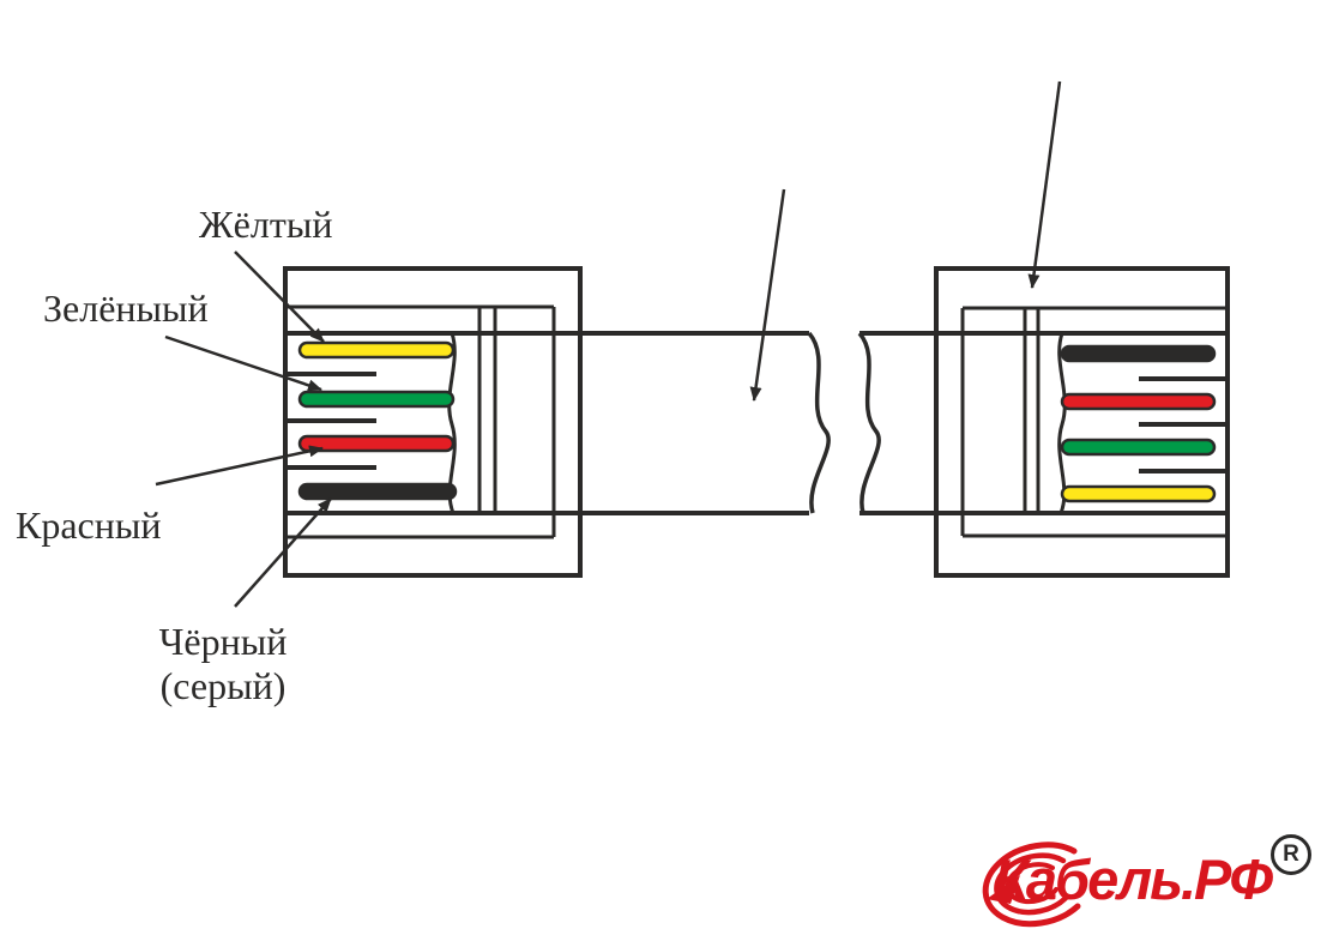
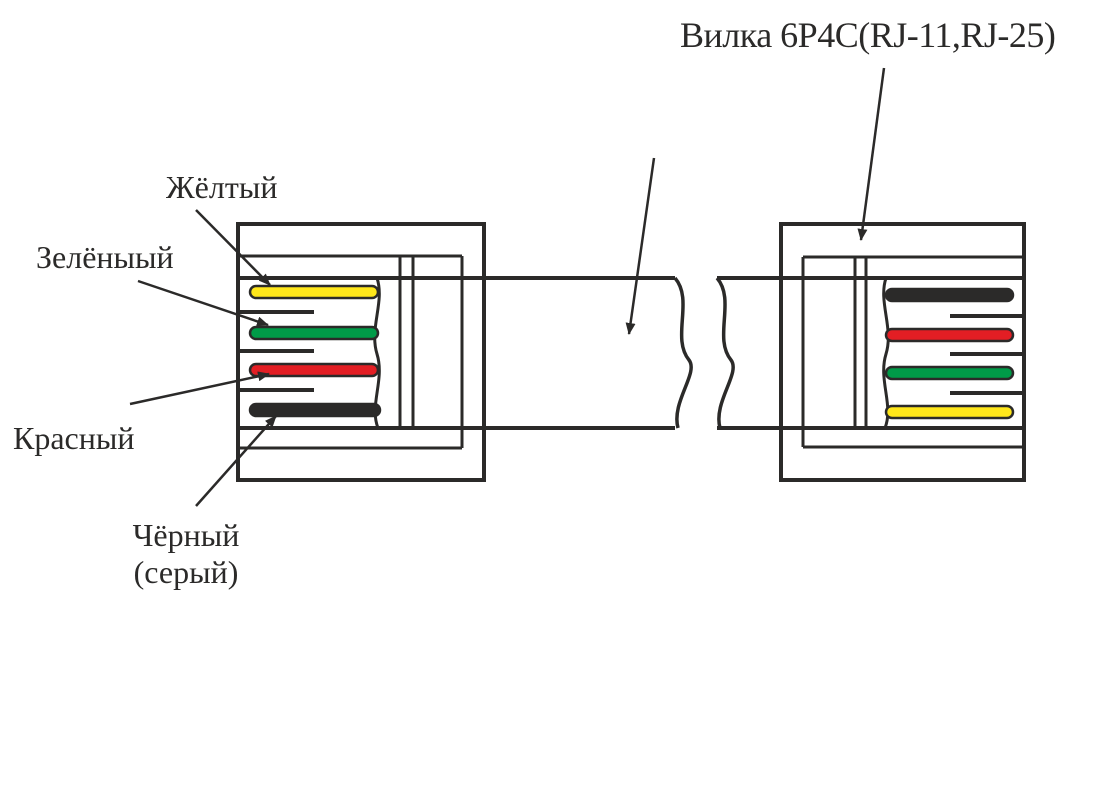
+ Вилка 6P4C(RJ-11,RJ-25)
  Жёлтый
  Зелёныый
  Красный
  Чёрный
  (серый)
- Кабель.РФ
- R
